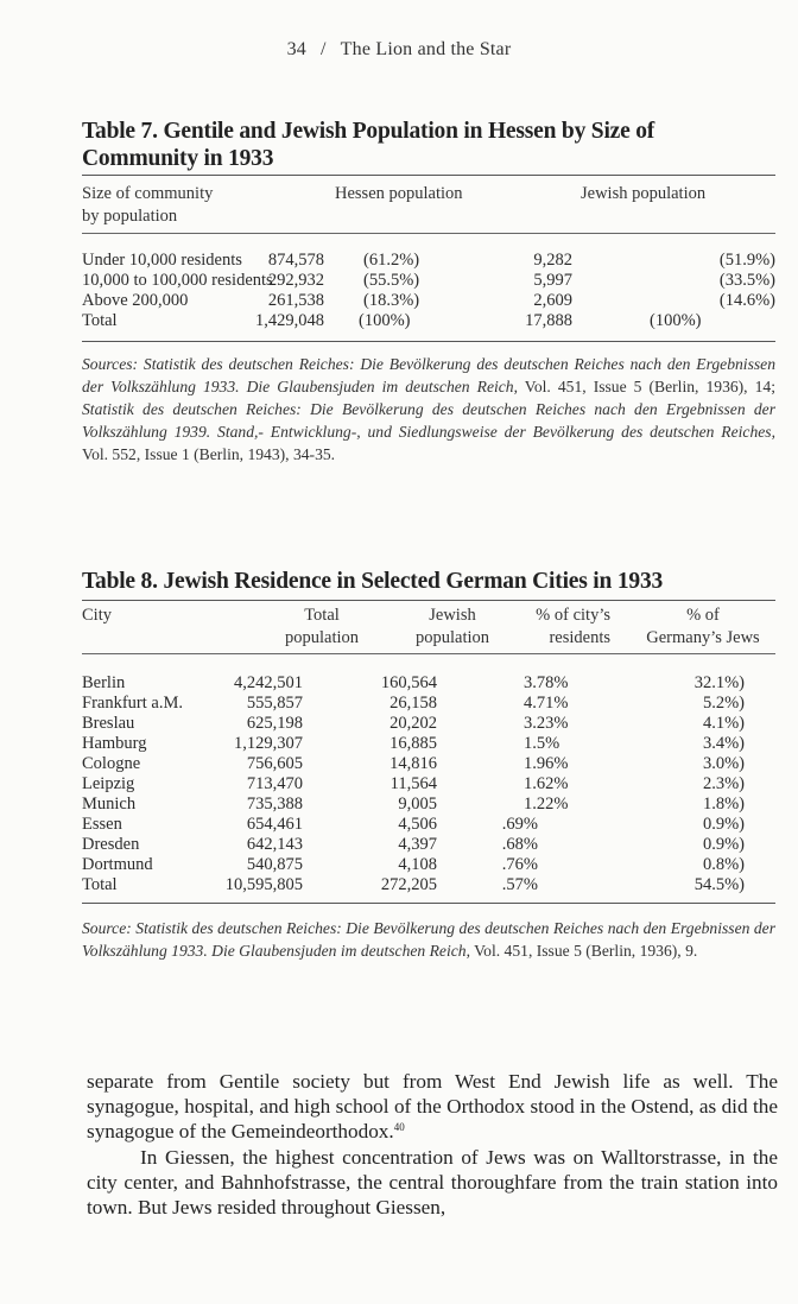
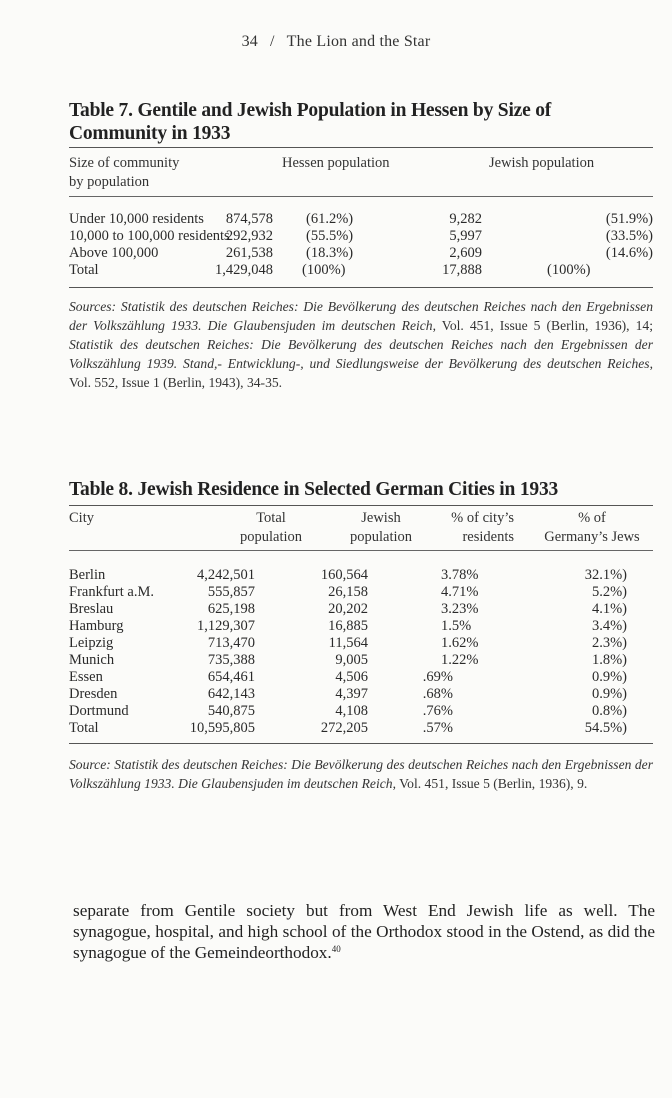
  34 / The Lion and the Star
  Table 7. Gentile and Jewish Population in Hessen by Size of Community in 1933
  Size of community
  by population
  Hessen population
  Jewish population
  Under 10,000 residents
  874,578
  (61.2%)
  9,282
  (51.9%)
  10,000 to 100,000 residents
  292,932
  (55.5%)
  5,997
  (33.5%)
- Above 200,000
+ Above 100,000
  261,538
  (18.3%)
  2,609
  (14.6%)
  Total
  1,429,048
  (100%)
  17,888
  (100%)
  Sources: Statistik des deutschen Reiches: Die Bevölkerung des deutschen Reiches nach den Ergebnissen der Volkszählung 1933. Die Glaubensjuden im deutschen Reich, Vol. 451, Issue 5 (Berlin, 1936), 14; Statistik des deutschen Reiches: Die Bevölkerung des deutschen Reiches nach den Ergebnissen der Volkszählung 1939. Stand,- Entwicklung-, und Siedlungsweise der Bevölkerung des deutschen Reiches, Vol. 552, Issue 1 (Berlin, 1943), 34-35.
  Table 8. Jewish Residence in Selected German Cities in 1933
  City
  Total
  population
  Jewish
  population
  % of city’s
  residents
  % of
  Germany’s Jews
  Berlin
  4,242,501
  160,564
  3.78%
  32.1%)
  Frankfurt a.M.
  555,857
  26,158
  4.71%
  5.2%)
  Breslau
  625,198
  20,202
  3.23%
  4.1%)
  Hamburg
  1,129,307
  16,885
  1.5%
  3.4%)
- Cologne
- 756,605
- 14,816
- 1.96%
- 3.0%)
  Leipzig
  713,470
  11,564
  1.62%
  2.3%)
  Munich
  735,388
  9,005
  1.22%
  1.8%)
  Essen
  654,461
  4,506
  .69%
  0.9%)
  Dresden
  642,143
  4,397
  .68%
  0.9%)
  Dortmund
  540,875
  4,108
  .76%
  0.8%)
  Total
  10,595,805
  272,205
  .57%
  54.5%)
  Source: Statistik des deutschen Reiches: Die Bevölkerung des deutschen Reiches nach den Ergebnissen der Volkszählung 1933. Die Glaubensjuden im deutschen Reich, Vol. 451, Issue 5 (Berlin, 1936), 9.
  separate from Gentile society but from West End Jewish life as well. The synagogue, hospital, and high school of the Orthodox stood in the Ostend, as did the synagogue of the Gemeindeorthodox.40
- In Giessen, the highest concentration of Jews was on Walltorstrasse, in the city center, and Bahnhofstrasse, the central thoroughfare from the train station into town. But Jews resided throughout Giessen,
